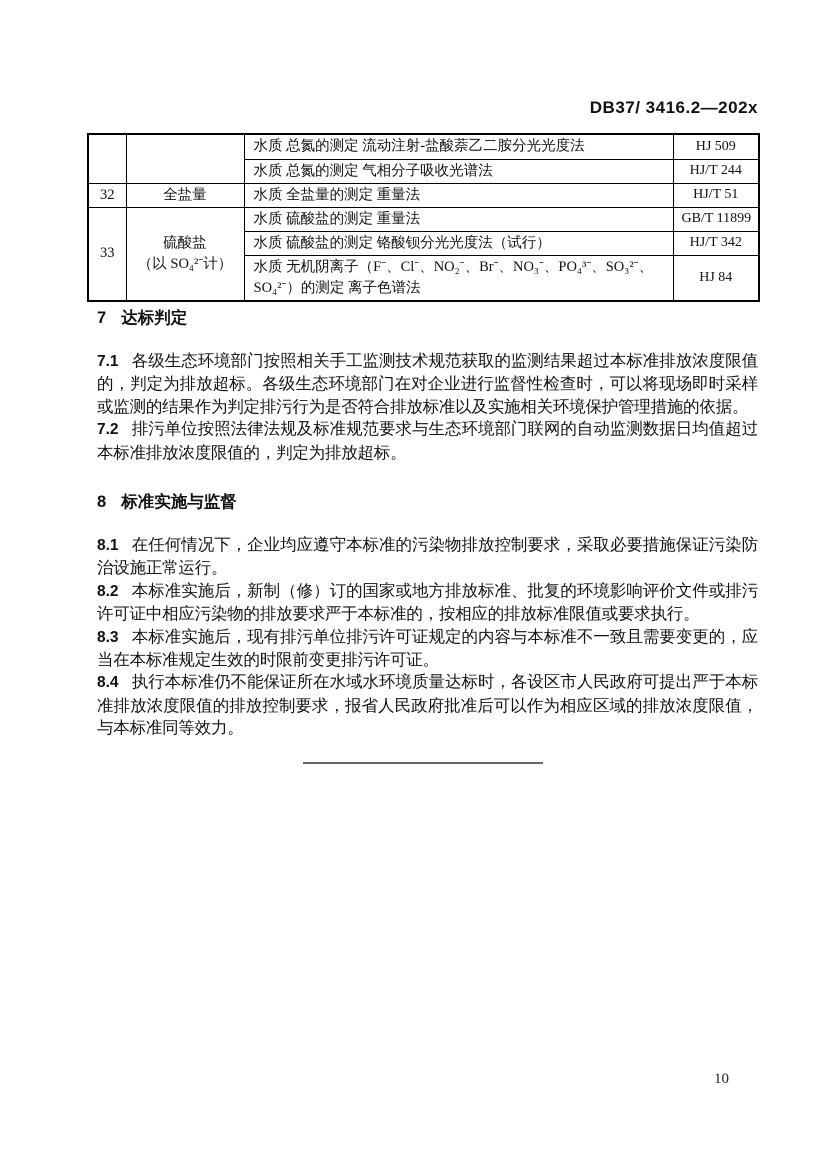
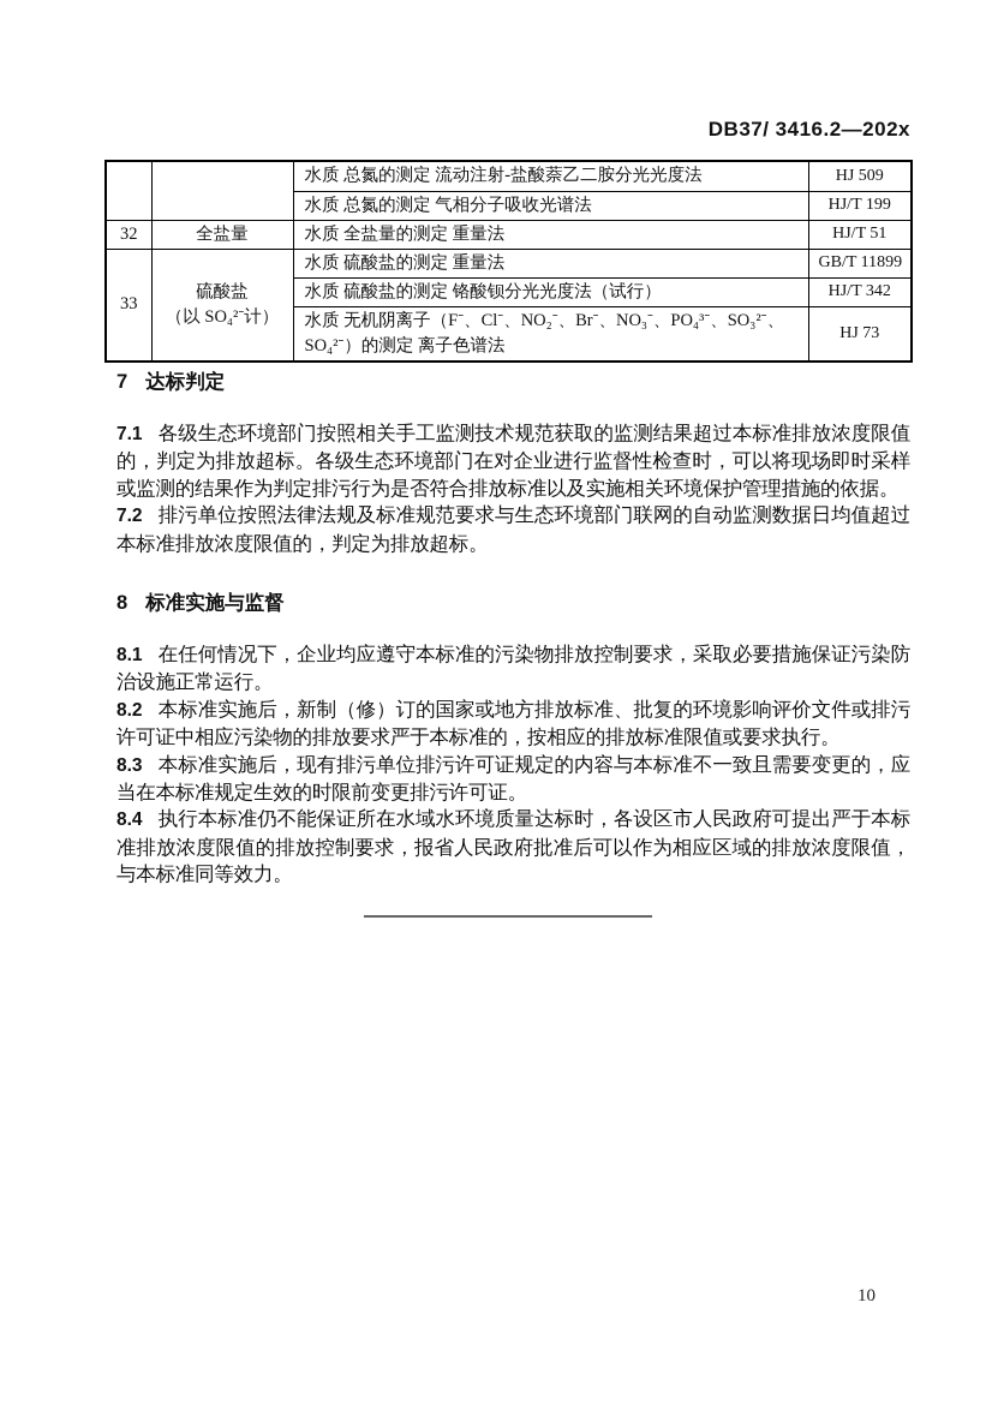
  DB37/ 3416.2—202x
  		水质 总氮的测定 流动注射-盐酸萘乙二胺分光光度法	HJ 509
- 水质 总氮的测定 气相分子吸收光谱法	HJ/T 244
+ 水质 总氮的测定 气相分子吸收光谱法	HJ/T 199
  32	全盐量	水质 全盐量的测定 重量法	HJ/T 51
  33	硫酸盐 （以 SO₄²⁻计）	水质 硫酸盐的测定 重量法	GB/T 11899
  水质 硫酸盐的测定 铬酸钡分光光度法（试行）	HJ/T 342
- 水质 无机阴离子（F⁻、Cl⁻、NO₂⁻、Br⁻、NO₃⁻、PO₄³⁻、SO₃²⁻、SO₄²⁻）的测定 离子色谱法	HJ 84
+ 水质 无机阴离子（F⁻、Cl⁻、NO₂⁻、Br⁻、NO₃⁻、PO₄³⁻、SO₃²⁻、SO₄²⁻）的测定 离子色谱法	HJ 73
  7 达标判定
  7.1 各级生态环境部门按照相关手工监测技术规范获取的监测结果超过本标准排放浓度限值的，判定为排放超标。各级生态环境部门在对企业进行监督性检查时，可以将现场即时采样或监测的结果作为判定排污行为是否符合排放标准以及实施相关环境保护管理措施的依据。
  7.2 排污单位按照法律法规及标准规范要求与生态环境部门联网的自动监测数据日均值超过本标准排放浓度限值的，判定为排放超标。
  8 标准实施与监督
  8.1 在任何情况下，企业均应遵守本标准的污染物排放控制要求，采取必要措施保证污染防治设施正常运行。
  8.2 本标准实施后，新制（修）订的国家或地方排放标准、批复的环境影响评价文件或排污许可证中相应污染物的排放要求严于本标准的，按相应的排放标准限值或要求执行。
  8.3 本标准实施后，现有排污单位排污许可证规定的内容与本标准不一致且需要变更的，应当在本标准规定生效的时限前变更排污许可证。
  8.4 执行本标准仍不能保证所在水域水环境质量达标时，各设区市人民政府可提出严于本标准排放浓度限值的排放控制要求，报省人民政府批准后可以作为相应区域的排放浓度限值，与本标准同等效力。
  10
